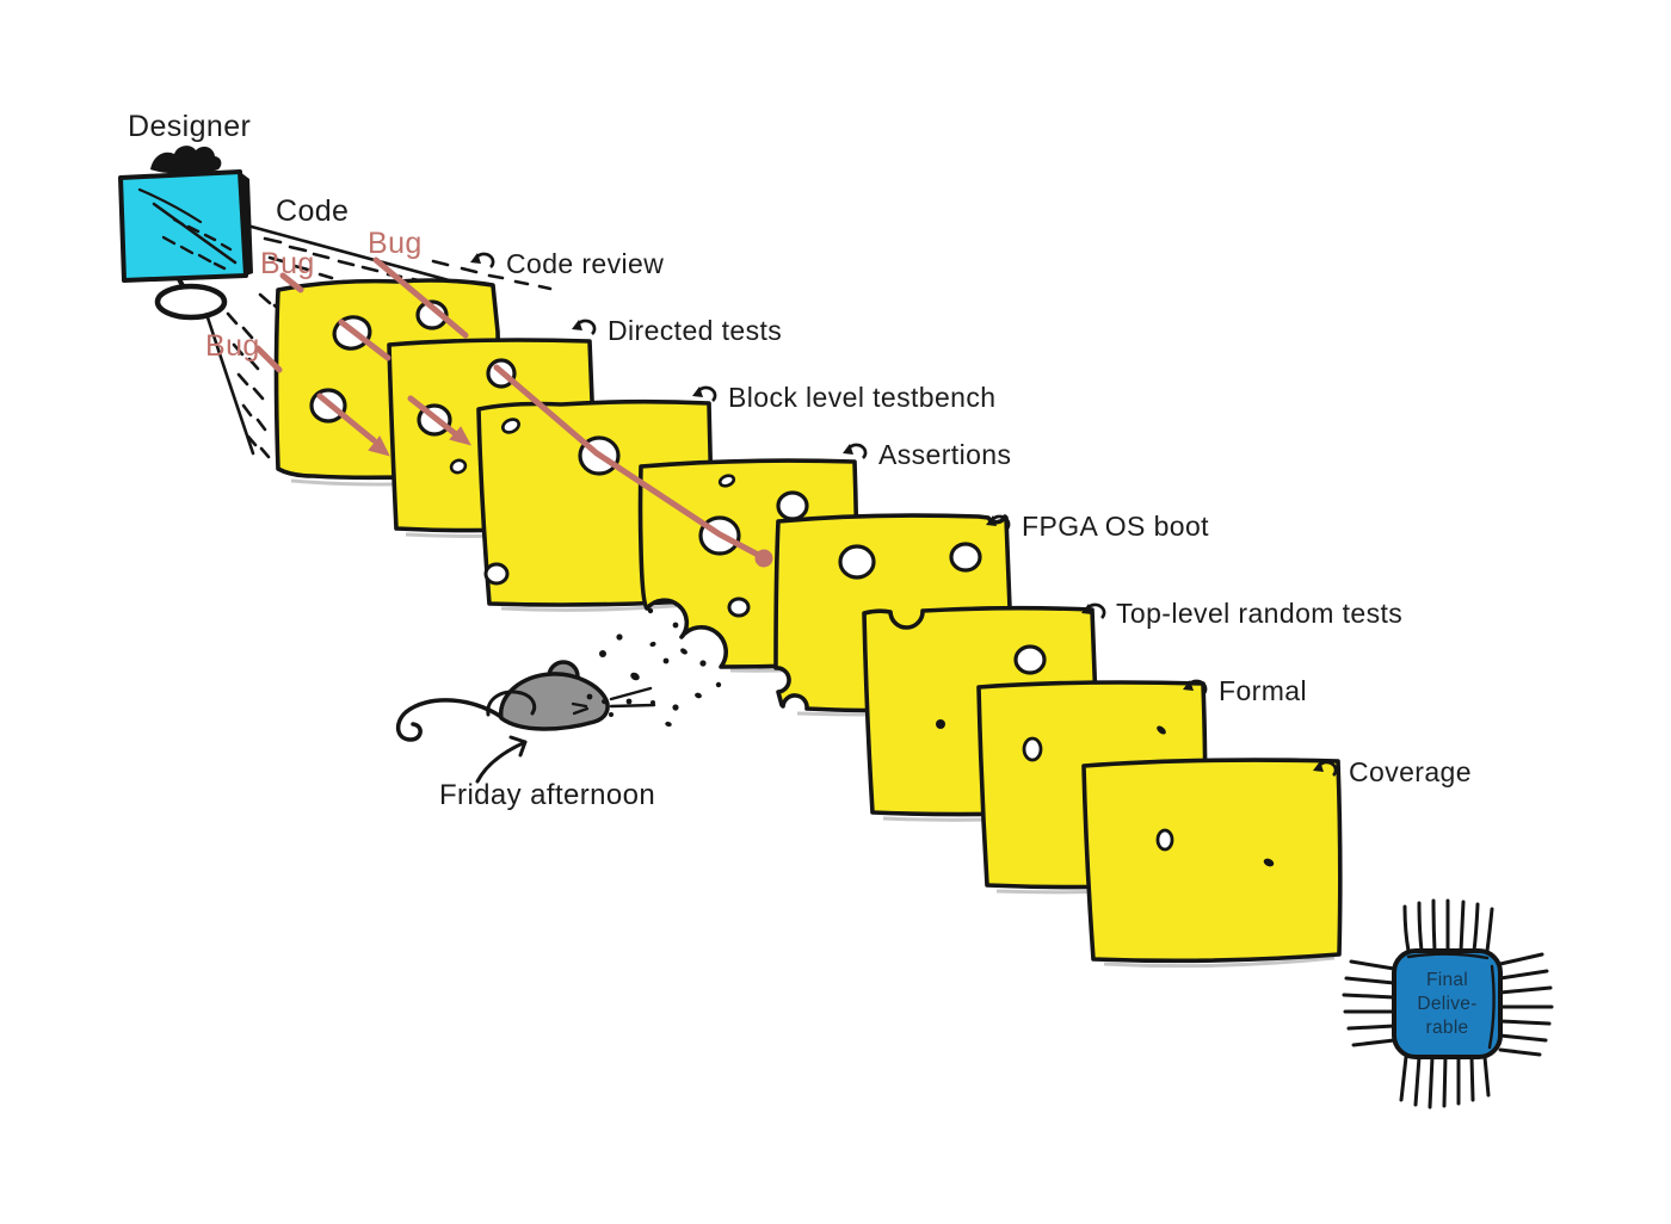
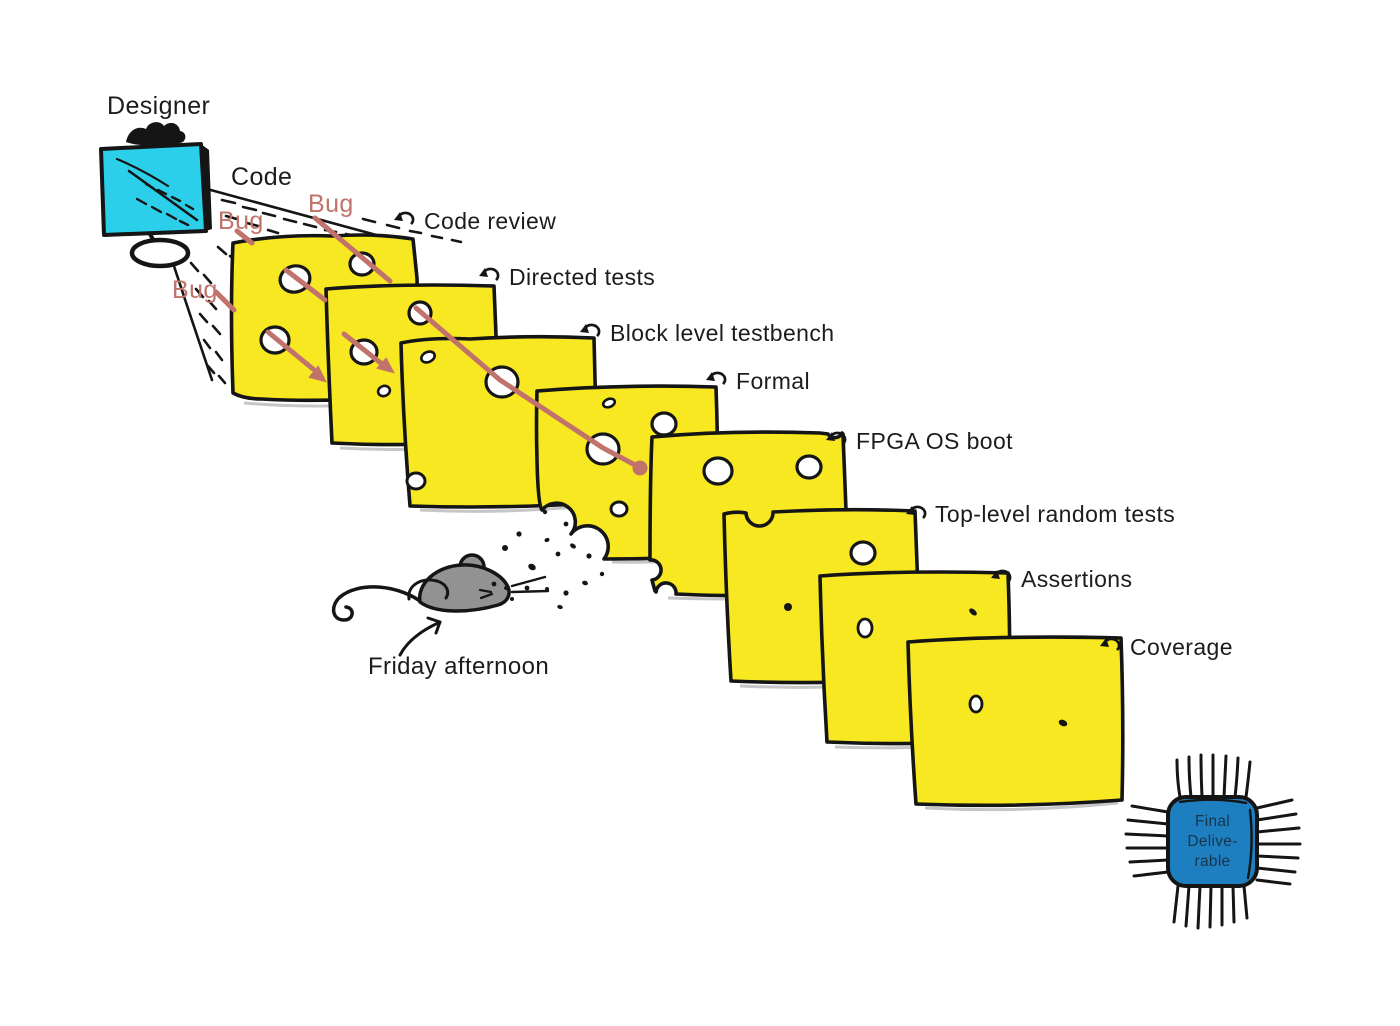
  Designer
  Code
  Bug
  Bug
  Bug
  Code review
  Directed tests
  Block level testbench
- Assertions
+ Formal
  FPGA OS boot
  Top-level random tests
- Formal
+ Assertions
  Coverage
  Friday afternoon
  Final
  Delive-
  rable
